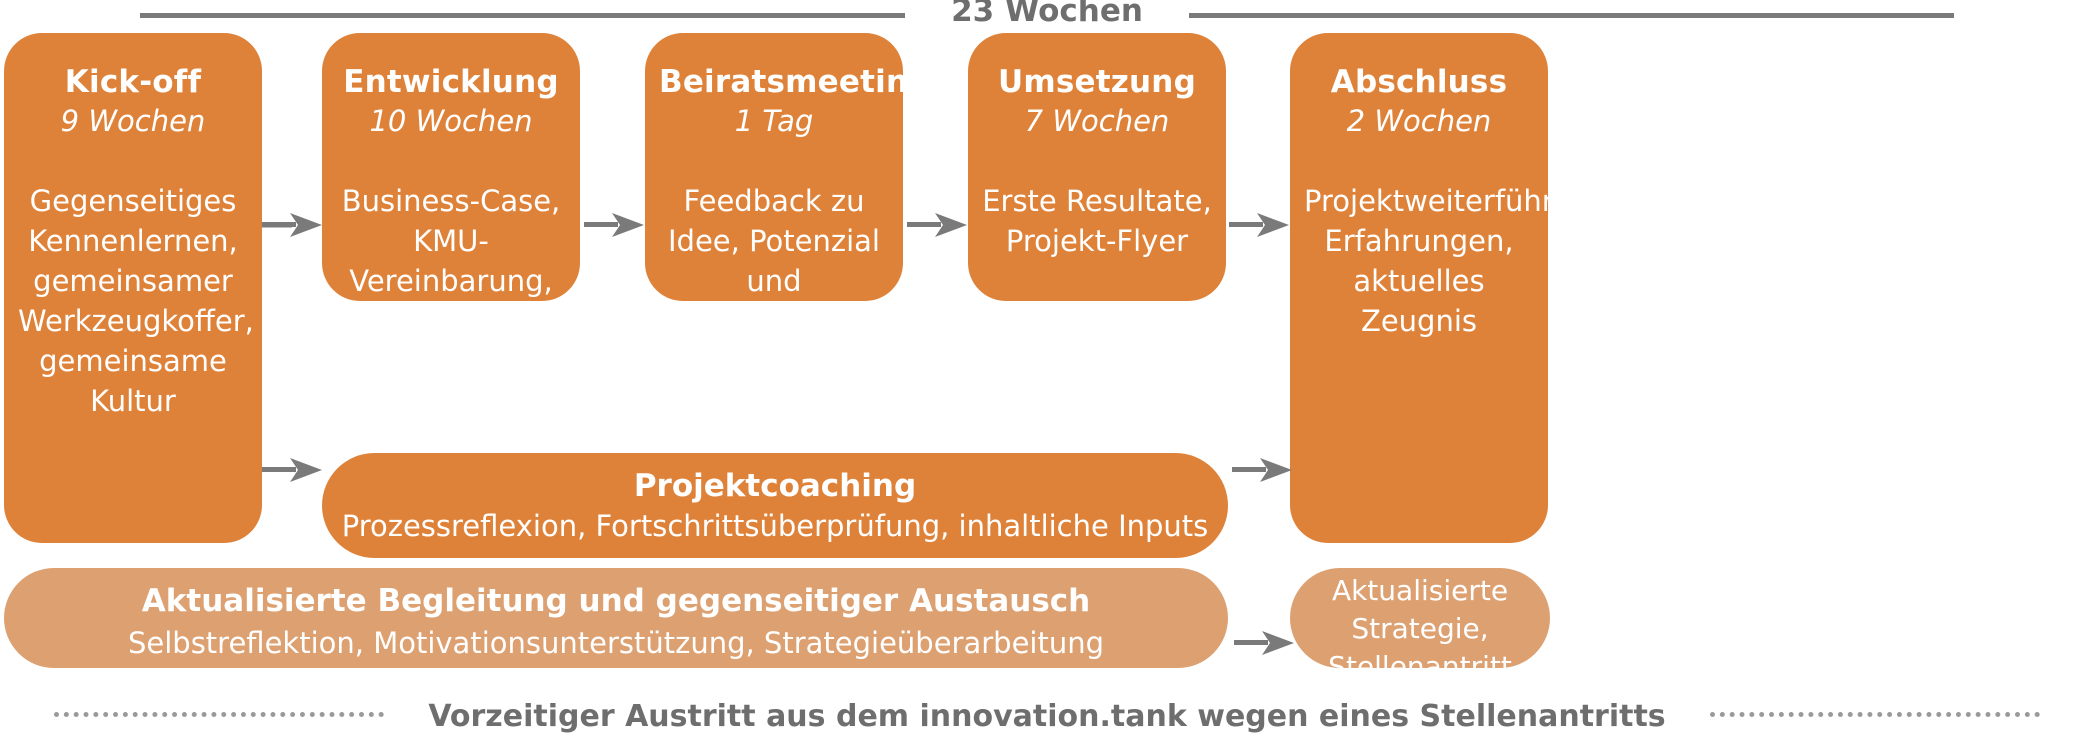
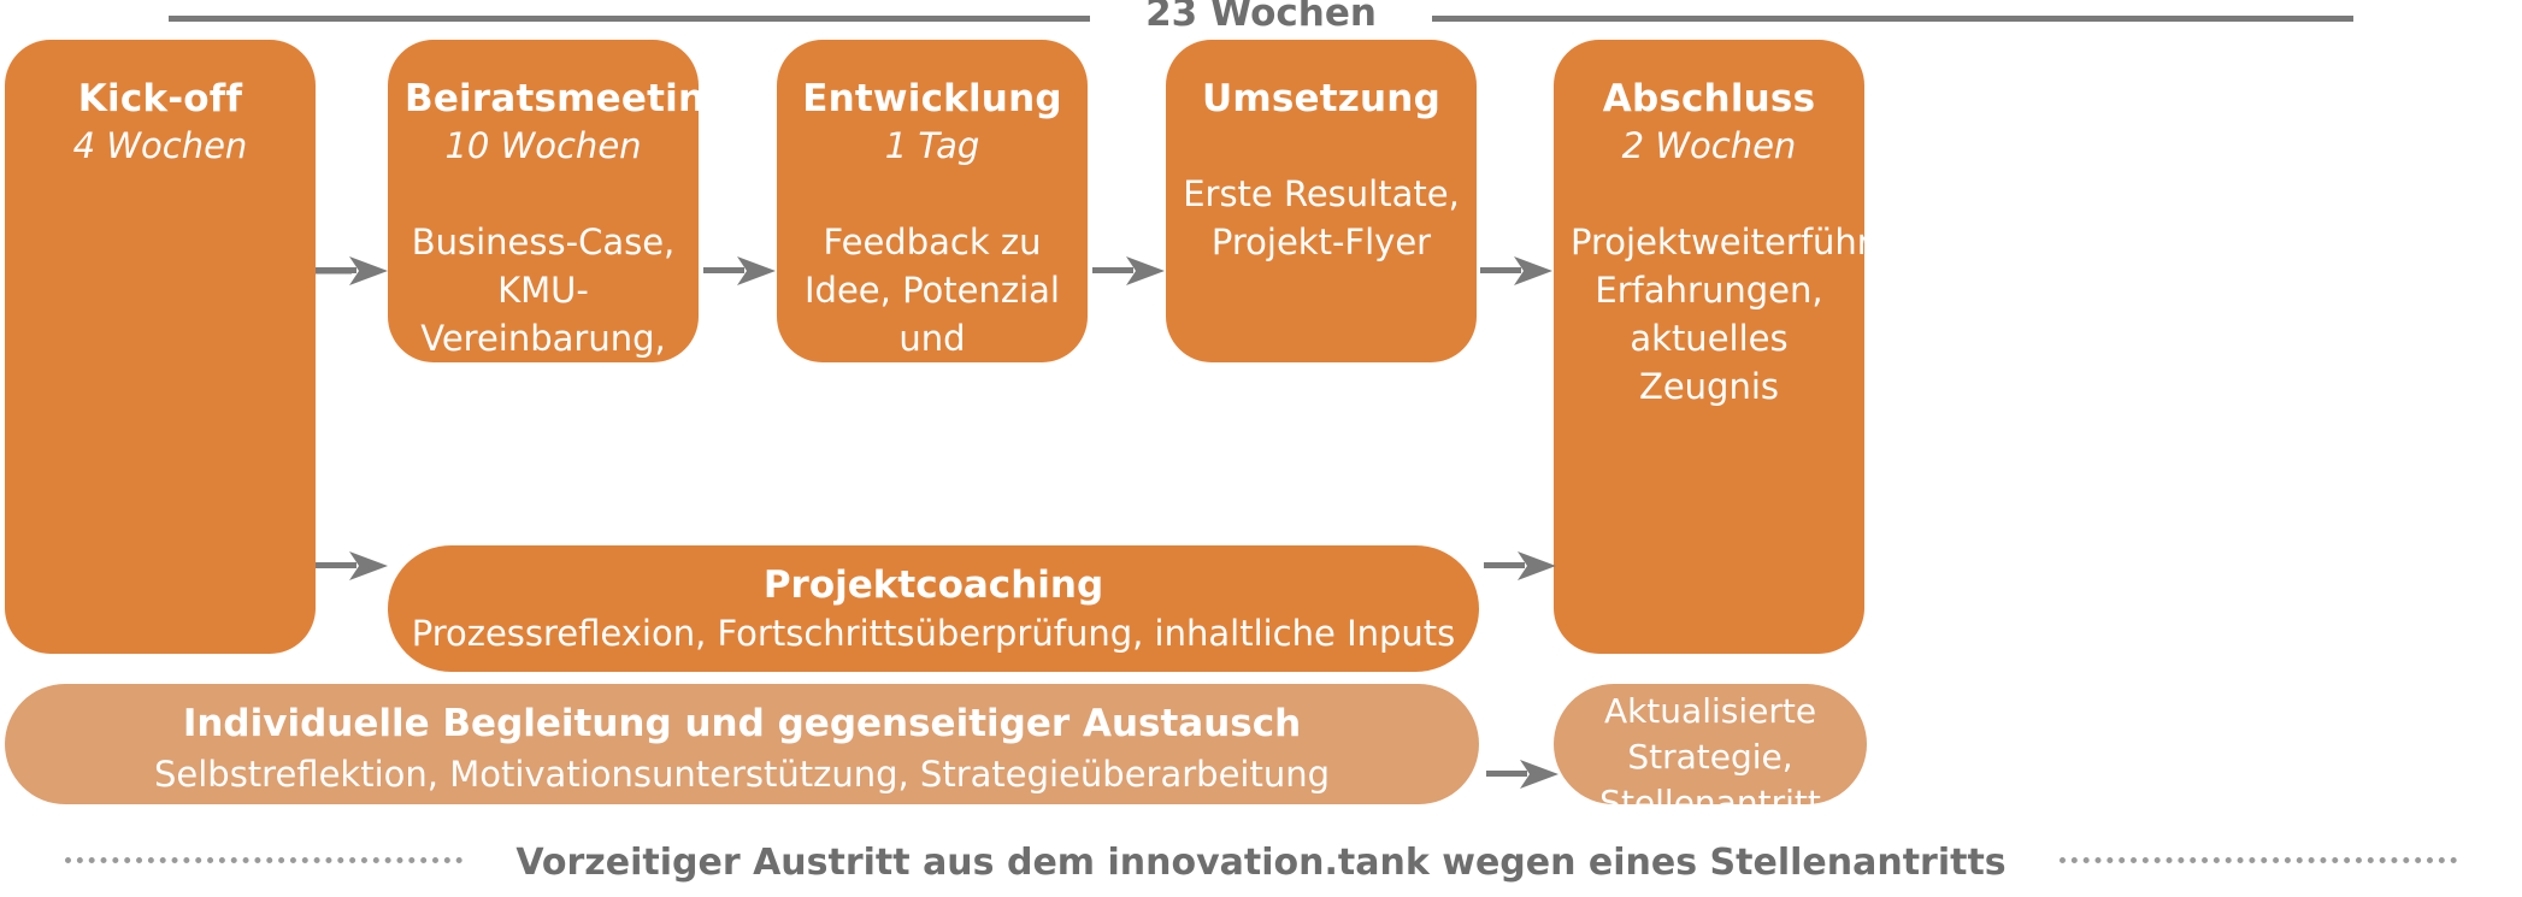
  23 Wochen
  Kick-off
- 9 Wochen
+ 4 Wochen
- Gegenseitiges Kennenlernen, gemeinsamer Werkzeugkoffer, gemeinsame Kultur
- Entwicklung
+ Beiratsmeeting
  10 Wochen
- Beiratsmeeting
+ Entwicklung
  1 Tag
  Umsetzung
- 7 Wochen
  Erste Resultate, Projekt-Flyer
  Abschluss
  2 Wochen
  Projektweiterführung, Erfahrungen, aktuelles Zeugnis
  Projektcoaching
  Prozessreflexion, Fortschrittsüberprüfung, inhaltliche Inputs
- Aktualisierte Begleitung und gegenseitiger Austausch
+ Individuelle Begleitung und gegenseitiger Austausch
  Selbstreflektion, Motivationsunterstützung, Strategieüberarbeitung
  Aktualisierte Strategie, Stellenantritt
  Vorzeitiger Austritt aus dem innovation.tank wegen eines Stellenantritts
